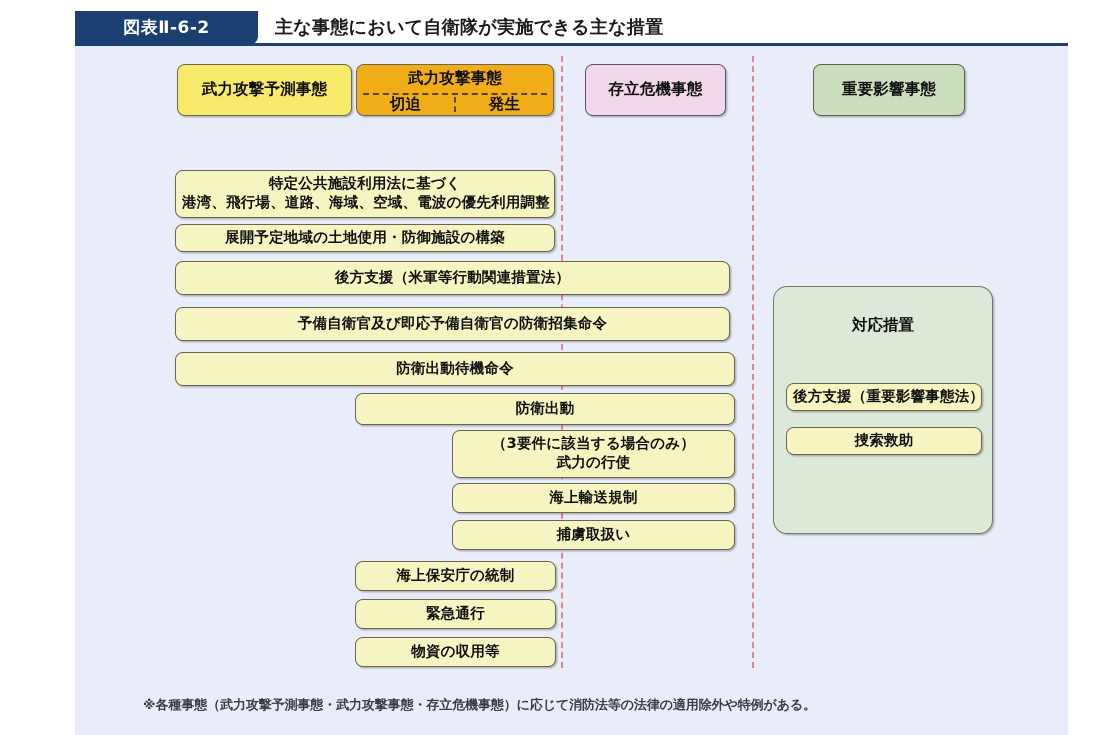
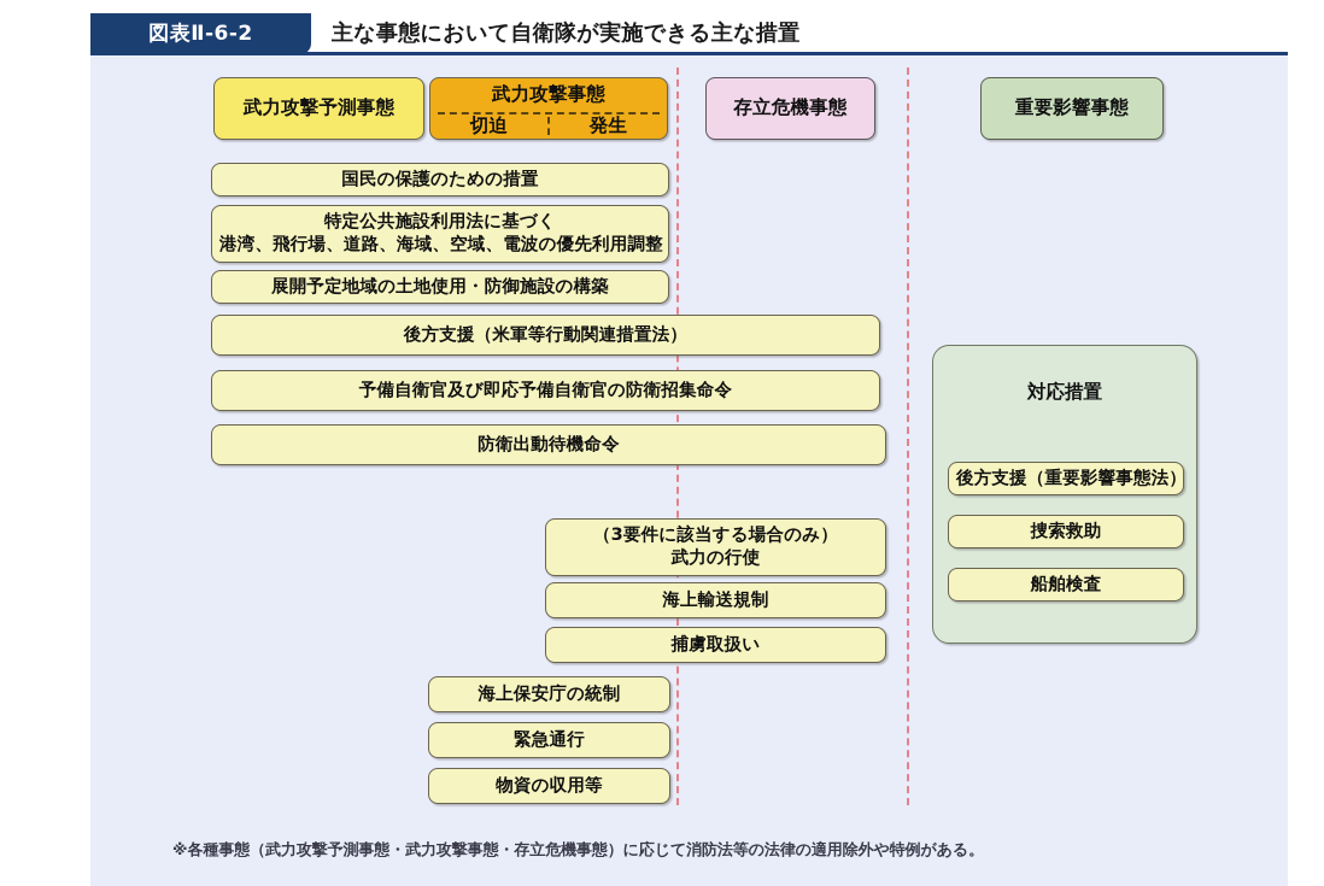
  図表Ⅱ-6-2
  主な事態において自衛隊が実施できる主な措置
  武力攻撃予測事態
  武力攻撃事態
  切迫
  発生
  存立危機事態
  重要影響事態
+ 国民の保護のための措置
  特定公共施設利用法に基づく
  港湾、飛行場、道路、海域、空域、電波の優先利用調整
  展開予定地域の土地使用・防御施設の構築
  後方支援（米軍等行動関連措置法）
  予備自衛官及び即応予備自衛官の防衛招集命令
  防衛出動待機命令
- 防衛出動
  （3要件に該当する場合のみ）
  武力の行使
  海上輸送規制
  捕虜取扱い
  海上保安庁の統制
  緊急通行
  物資の収用等
  対応措置
  後方支援（重要影響事態法）
  捜索救助
+ 船舶検査
  ※各種事態（武力攻撃予測事態・武力攻撃事態・存立危機事態）に応じて消防法等の法律の適用除外や特例がある。
